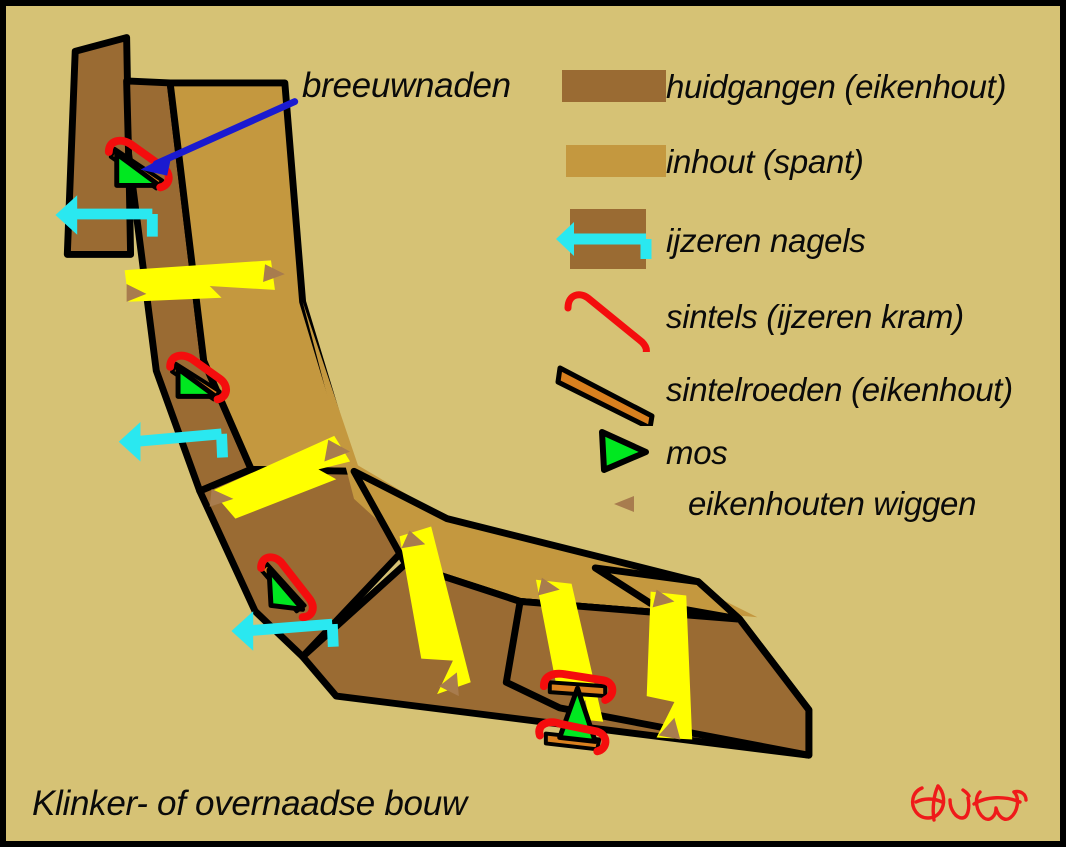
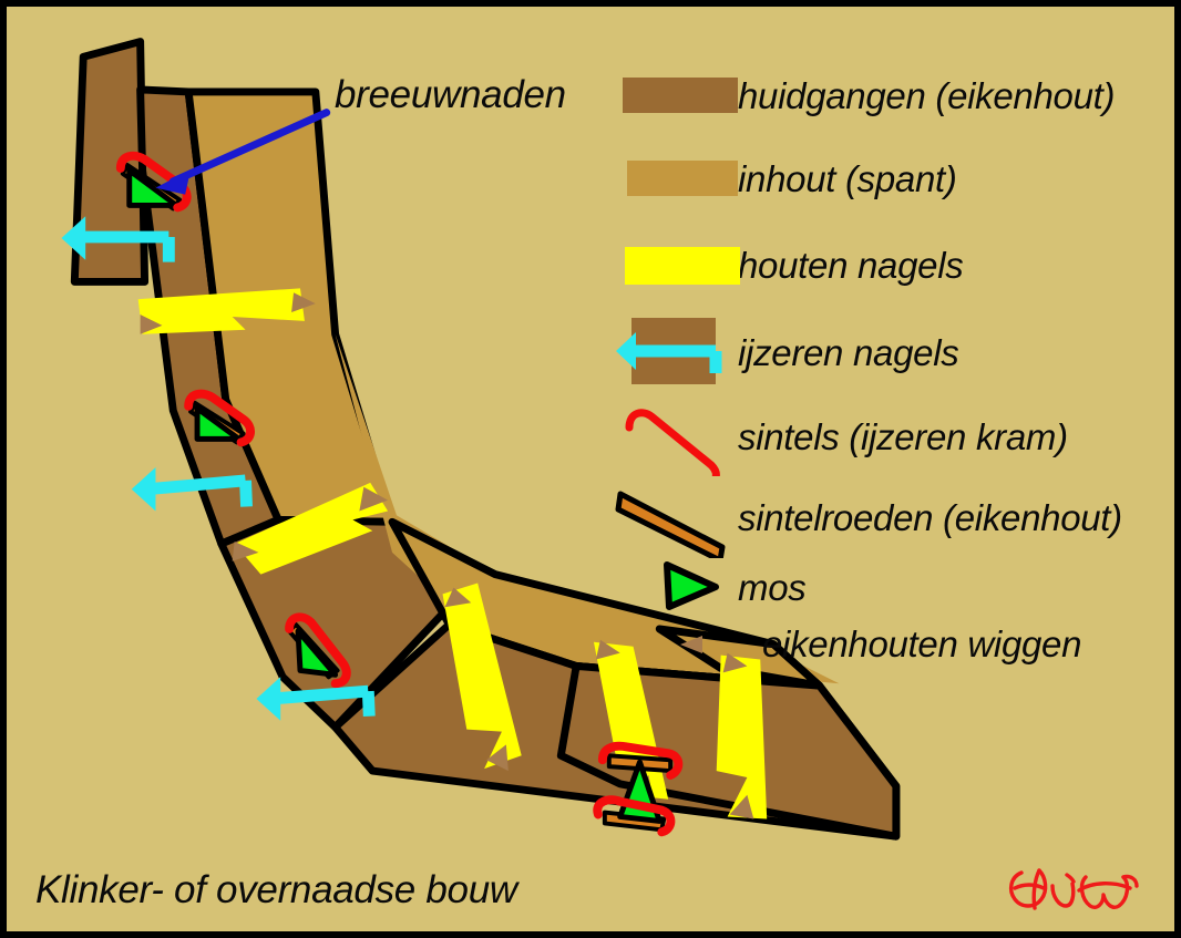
  breeuwnaden
  huidgangen (eikenhout)
  inhout (spant)
+ houten nagels
  ijzeren nagels
  sintels (ijzeren kram)
  sintelroeden (eikenhout)
  mos
  eikenhouten wiggen
  Klinker- of overnaadse bouw
